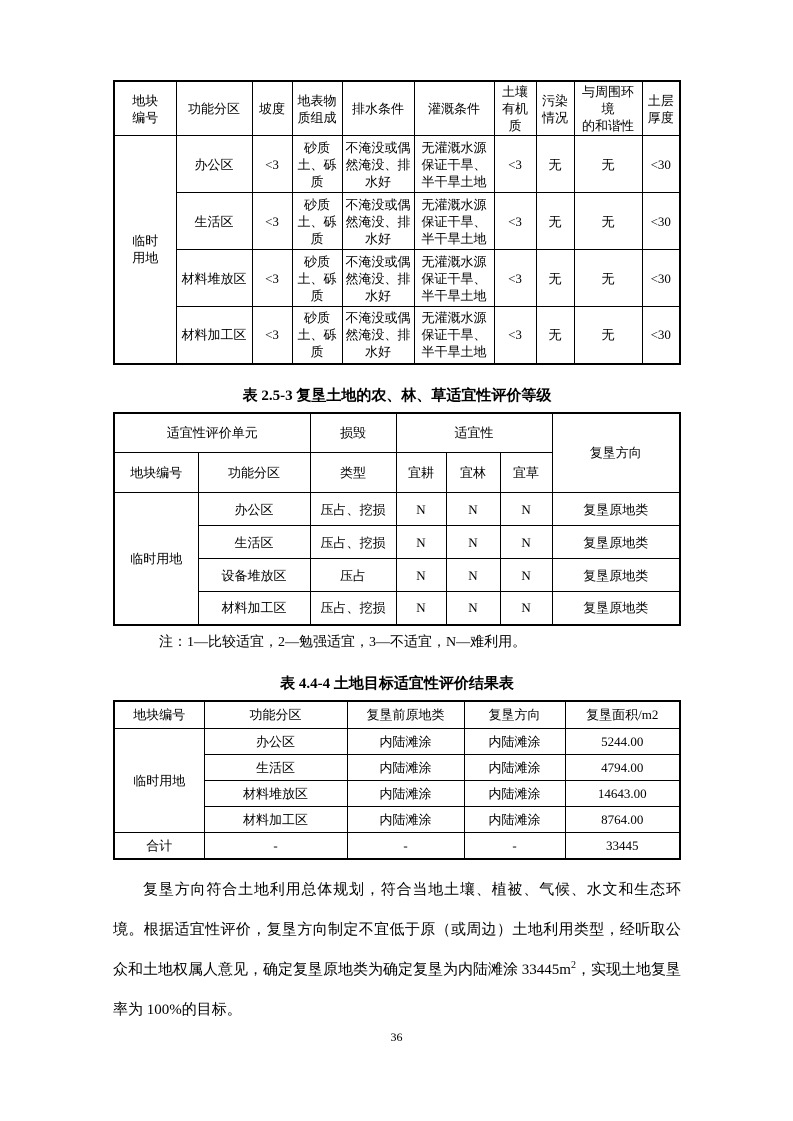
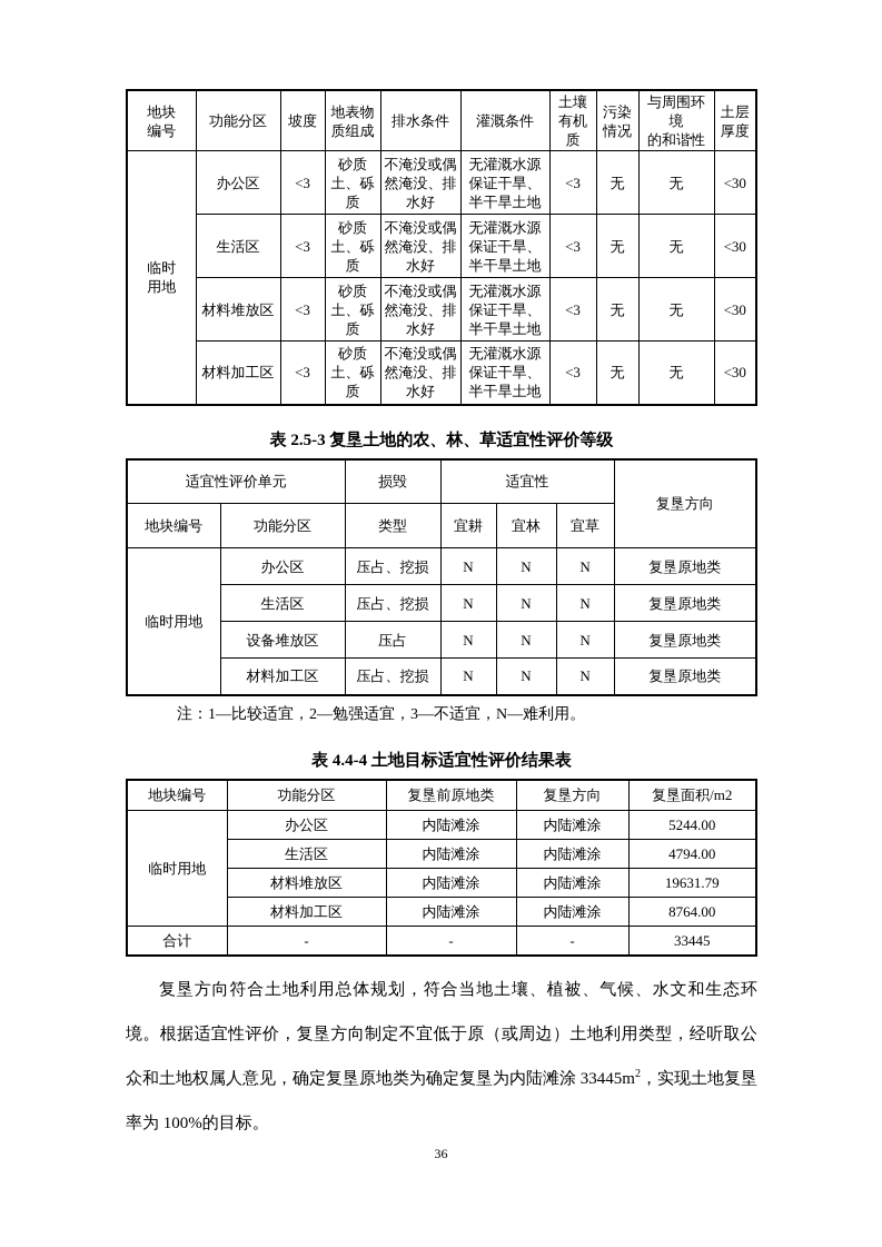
  地块 编号	功能分区	坡度	地表物 质组成	排水条件	灌溉条件	土壤 有机质	污染 情况	与周围环境 的和谐性	土层 厚度
  临时 用地	办公区	<3	砂质 土、砾 质	不淹没或偶 然淹没、排 水好	无灌溉水源 保证干旱、 半干旱土地	<3	无	无	<30
  生活区	<3	砂质 土、砾 质	不淹没或偶 然淹没、排 水好	无灌溉水源 保证干旱、 半干旱土地	<3	无	无	<30
  材料堆放区	<3	砂质 土、砾 质	不淹没或偶 然淹没、排 水好	无灌溉水源 保证干旱、 半干旱土地	<3	无	无	<30
  材料加工区	<3	砂质 土、砾 质	不淹没或偶 然淹没、排 水好	无灌溉水源 保证干旱、 半干旱土地	<3	无	无	<30
  表 2.5-3 复垦土地的农、林、草适宜性评价等级
  适宜性评价单元	损毁	适宜性	复垦方向
  地块编号	功能分区	类型	宜耕	宜林	宜草
  临时用地	办公区	压占、挖损	N	N	N	复垦原地类
  生活区	压占、挖损	N	N	N	复垦原地类
  设备堆放区	压占	N	N	N	复垦原地类
  材料加工区	压占、挖损	N	N	N	复垦原地类
  注：1—比较适宜，2—勉强适宜，3—不适宜，N—难利用。
  表 4.4-4 土地目标适宜性评价结果表
  地块编号	功能分区	复垦前原地类	复垦方向	复垦面积/m2
  临时用地	办公区	内陆滩涂	内陆滩涂	5244.00
  生活区	内陆滩涂	内陆滩涂	4794.00
- 材料堆放区	内陆滩涂	内陆滩涂	14643.00
+ 材料堆放区	内陆滩涂	内陆滩涂	19631.79
  材料加工区	内陆滩涂	内陆滩涂	8764.00
  合计	-	-	-	33445
  复垦方向符合土地利用总体规划，符合当地土壤、植被、气候、水文和生态环境。根据适宜性评价，复垦方向制定不宜低于原（或周边）土地利用类型，经听取公众和土地权属人意见，确定复垦原地类为确定复垦为内陆滩涂 33445m2，实现土地复垦率为 100%的目标。
  36
